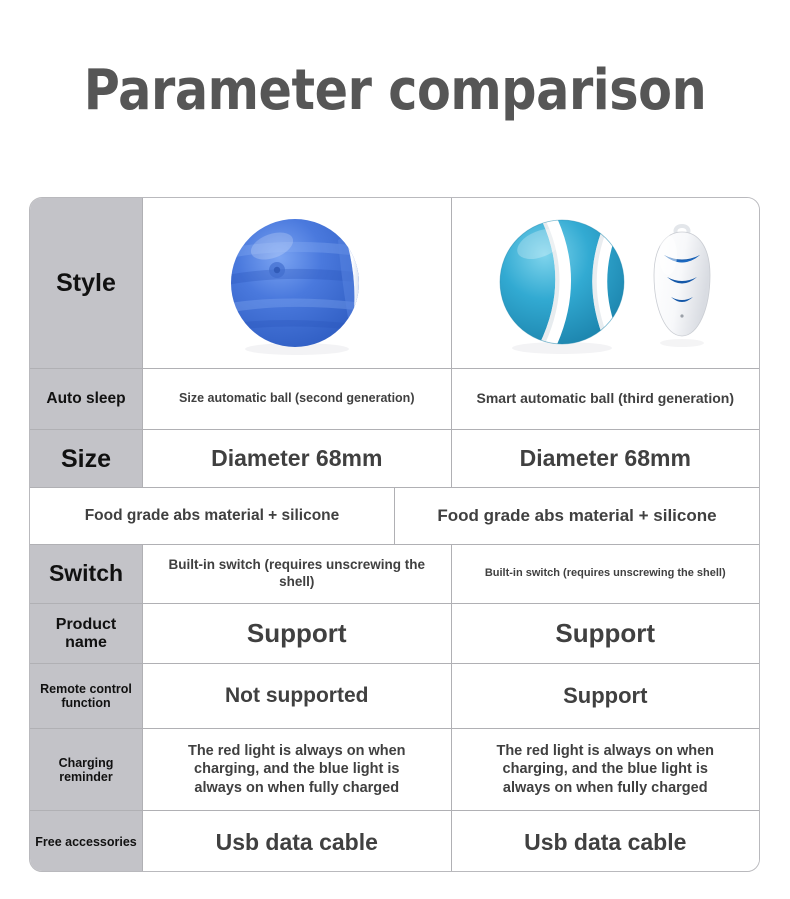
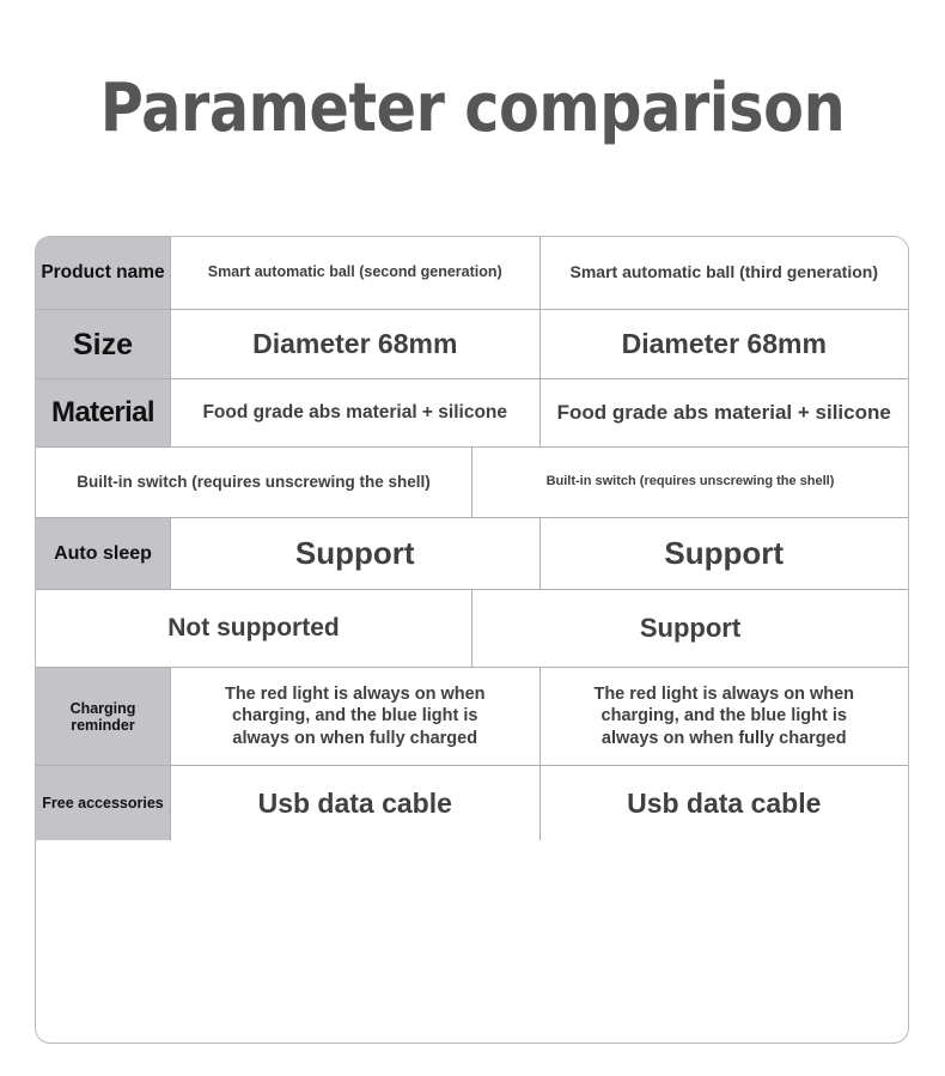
  Parameter comparison
- Style
- Auto sleep
+ Product name
- Size automatic ball (second generation)
+ Smart automatic ball (second generation)
  Smart automatic ball (third generation)
  Size
  Diameter 68mm
  Diameter 68mm
+ Material
  Food grade abs material + silicone
  Food grade abs material + silicone
- Switch
  Built-in switch (requires unscrewing the shell)
  Built-in switch (requires unscrewing the shell)
- Product name
+ Auto sleep
  Support
  Support
- Remote control
- function
  Not supported
  Support
  Charging
  reminder
  The red light is always on when charging, and the blue light is always on when fully charged
  The red light is always on when charging, and the blue light is always on when fully charged
  Free accessories
  Usb data cable
  Usb data cable
